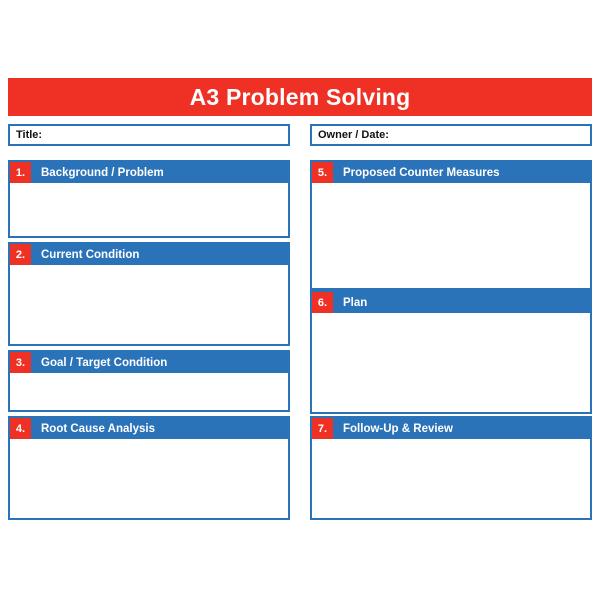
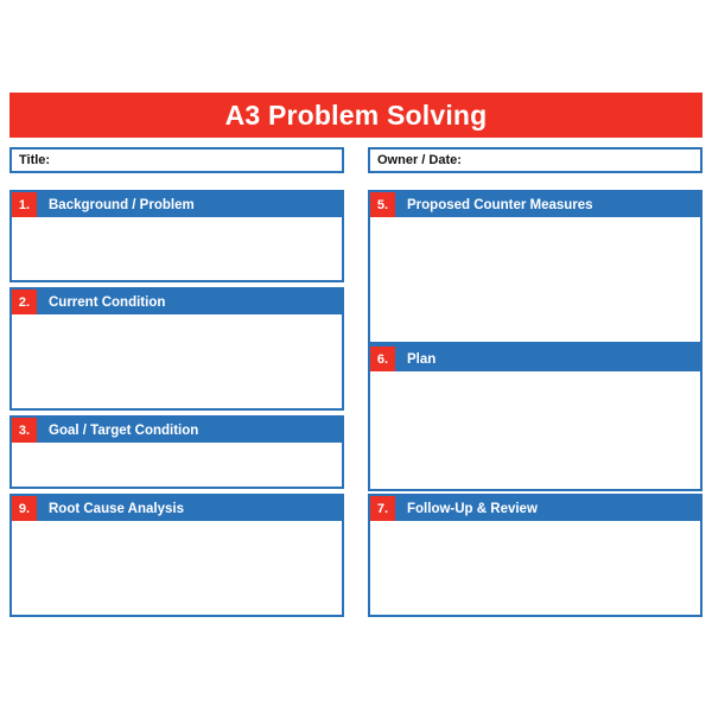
  A3 Problem Solving
  Title:
  Owner / Date:
  1.
  Background / Problem
  2.
  Current Condition
  3.
  Goal / Target Condition
- 4.
+ 9.
  Root Cause Analysis
  5.
  Proposed Counter Measures
  6.
  Plan
  7.
  Follow-Up & Review
